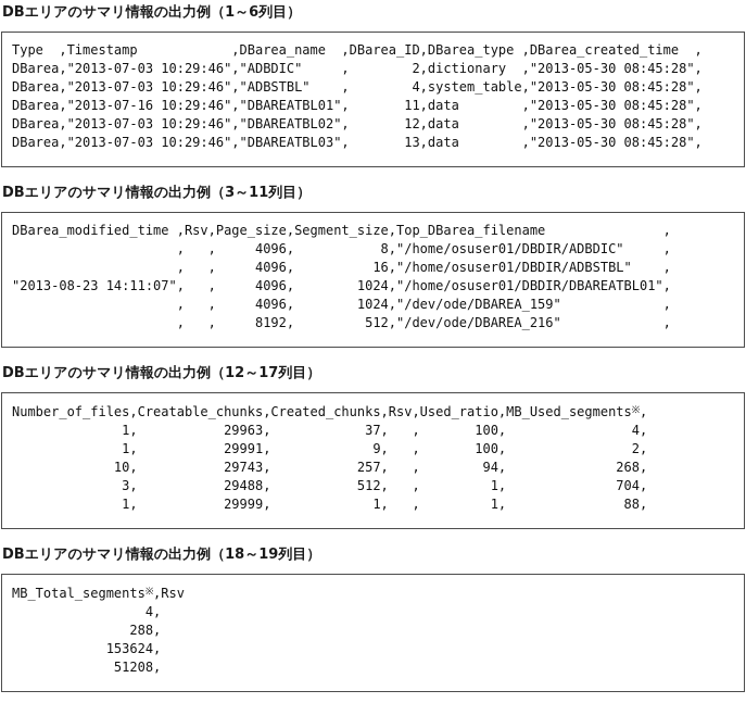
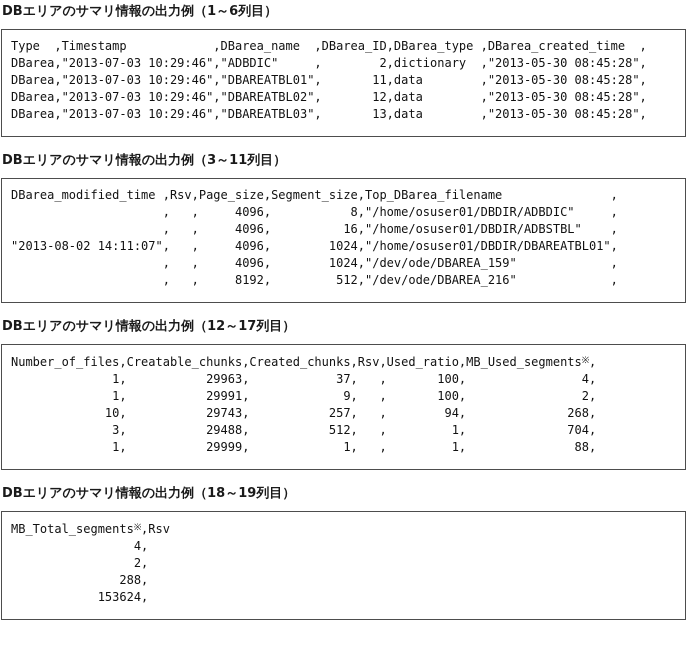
  DBエリアのサマリ情報の出力例（1～6列目）
  Type ,Timestamp ,DBarea_name ,DBarea_ID,DBarea_type ,DBarea_created_time ,
  DBarea,"2013-07-03 10:29:46","ADBDIC" , 2,dictionary ,"2013-05-30 08:45:28",
- DBarea,"2013-07-03 10:29:46","ADBSTBL" , 4,system_table,"2013-05-30 08:45:28",
- DBarea,"2013-07-16 10:29:46","DBAREATBL01", 11,data ,"2013-05-30 08:45:28",
+ DBarea,"2013-07-03 10:29:46","DBAREATBL01", 11,data ,"2013-05-30 08:45:28",
  DBarea,"2013-07-03 10:29:46","DBAREATBL02", 12,data ,"2013-05-30 08:45:28",
  DBarea,"2013-07-03 10:29:46","DBAREATBL03", 13,data ,"2013-05-30 08:45:28",
  DBエリアのサマリ情報の出力例（3～11列目）
  DBarea_modified_time ,Rsv,Page_size,Segment_size,Top_DBarea_filename ,
  , , 4096, 8,"/home/osuser01/DBDIR/ADBDIC" ,
  , , 4096, 16,"/home/osuser01/DBDIR/ADBSTBL" ,
- "2013-08-23 14:11:07", , 4096, 1024,"/home/osuser01/DBDIR/DBAREATBL01",
+ "2013-08-02 14:11:07", , 4096, 1024,"/home/osuser01/DBDIR/DBAREATBL01",
  , , 4096, 1024,"/dev/ode/DBAREA_159" ,
  , , 8192, 512,"/dev/ode/DBAREA_216" ,
  DBエリアのサマリ情報の出力例（12～17列目）
  Number_of_files,Creatable_chunks,Created_chunks,Rsv,Used_ratio,MB_Used_segments※,
  1, 29963, 37, , 100, 4,
  1, 29991, 9, , 100, 2,
  10, 29743, 257, , 94, 268,
  3, 29488, 512, , 1, 704,
  1, 29999, 1, , 1, 88,
  DBエリアのサマリ情報の出力例（18～19列目）
  MB_Total_segments※,Rsv
  4,
+ 2,
  288,
  153624,
- 51208,
